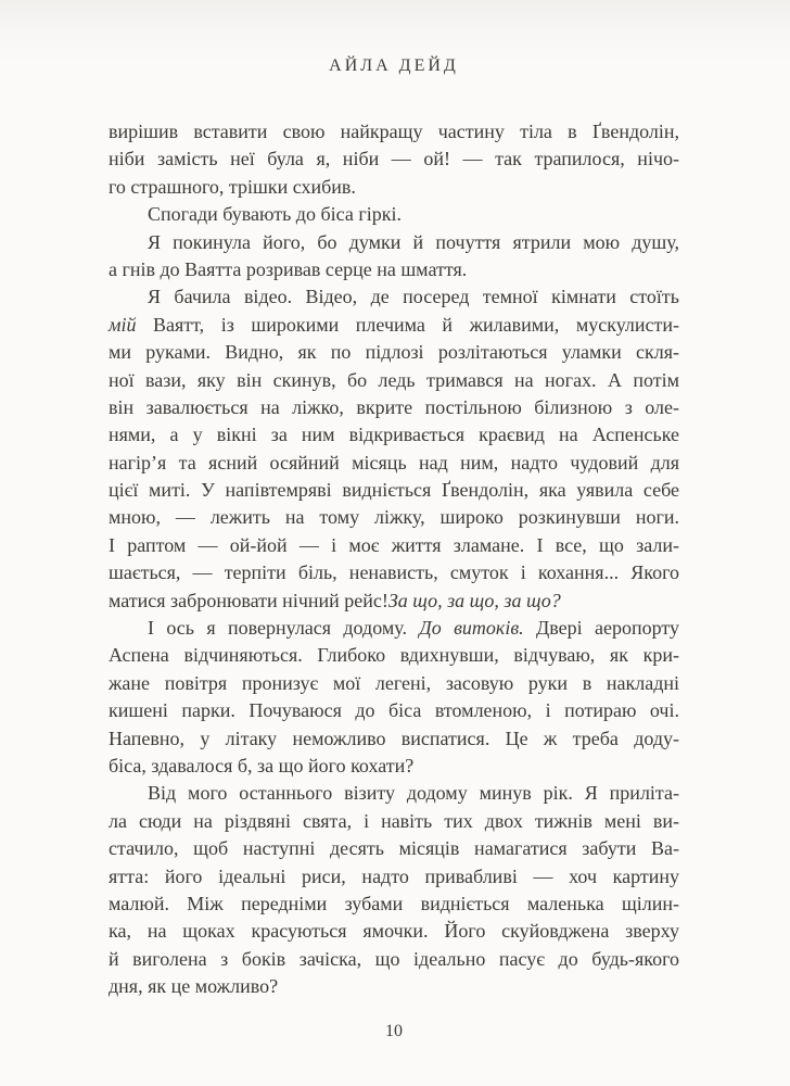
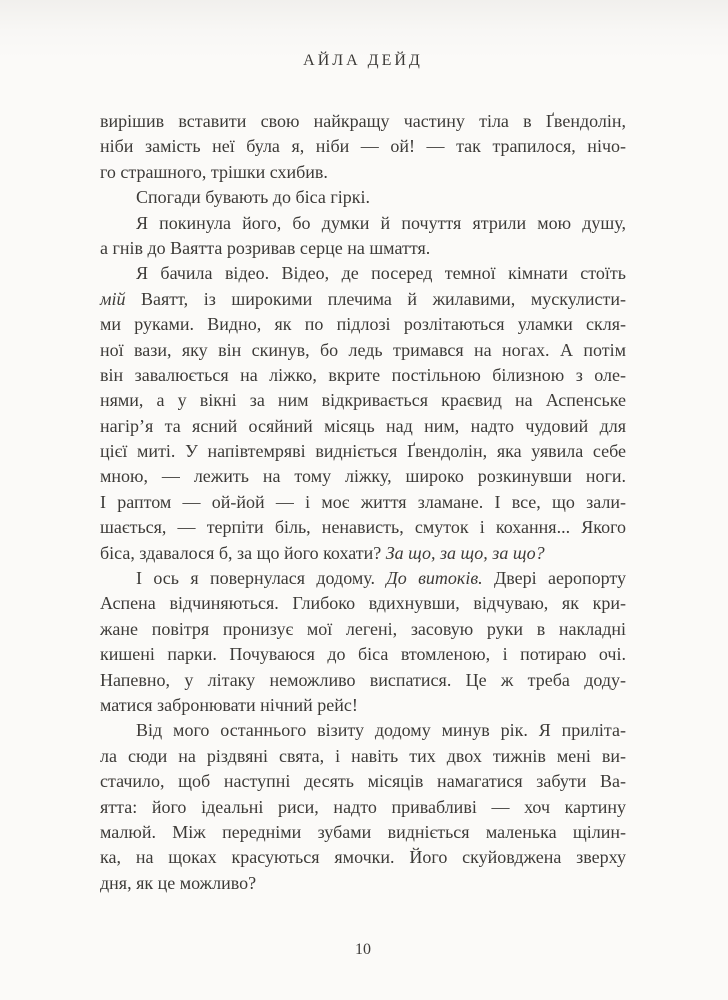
  АЙЛА ДЕЙД
  вирішив вставити свою найкращу частину тіла в Ґвендолін,
  ніби замість неї була я, ніби — ой! — так трапилося, нічо-
  го страшного, трішки схибив.
  Спогади бувають до біса гіркі.
  Я покинула його, бо думки й почуття ятрили мою душу,
  а гнів до Ваятта розривав серце на шмаття.
  Я бачила відео. Відео, де посеред темної кімнати стоїть
  мій Ваятт, із широкими плечима й жилавими, мускулисти-
  ми руками. Видно, як по підлозі розлітаються уламки скля-
  ної вази, яку він скинув, бо ледь тримався на ногах. А потім
  він завалюється на ліжко, вкрите постільною білизною з оле-
  нями, а у вікні за ним відкривається краєвид на Аспенське
  нагір’я та ясний осяйний місяць над ним, надто чудовий для
  цієї миті. У напівтемряві видніється Ґвендолін, яка уявила себе
  мною, — лежить на тому ліжку, широко розкинувши ноги.
  І раптом — ой-йой — і моє життя зламане. І все, що зали-
  шається, — терпіти біль, ненависть, смуток і кохання... Якого
- матися забронювати нічний рейс!За що, за що, за що?
+ біса, здавалося б, за що його кохати? За що, за що, за що?
  І ось я повернулася додому. До витоків. Двері аеропорту
  Аспена відчиняються. Глибоко вдихнувши, відчуваю, як кри-
  жане повітря пронизує мої легені, засовую руки в накладні
  кишені парки. Почуваюся до біса втомленою, і потираю очі.
  Напевно, у літаку неможливо виспатися. Це ж треба доду-
- біса, здавалося б, за що його кохати?
+ матися забронювати нічний рейс!
  Від мого останнього візиту додому минув рік. Я приліта-
  ла сюди на різдвяні свята, і навіть тих двох тижнів мені ви-
  стачило, щоб наступні десять місяців намагатися забути Ва-
  ятта: його ідеальні риси, надто привабливі — хоч картину
  малюй. Між передніми зубами видніється маленька щілин-
  ка, на щоках красуються ямочки. Його скуйовджена зверху
- й виголена з боків зачіска, що ідеально пасує до будь-якого
  дня, як це можливо?
  10
